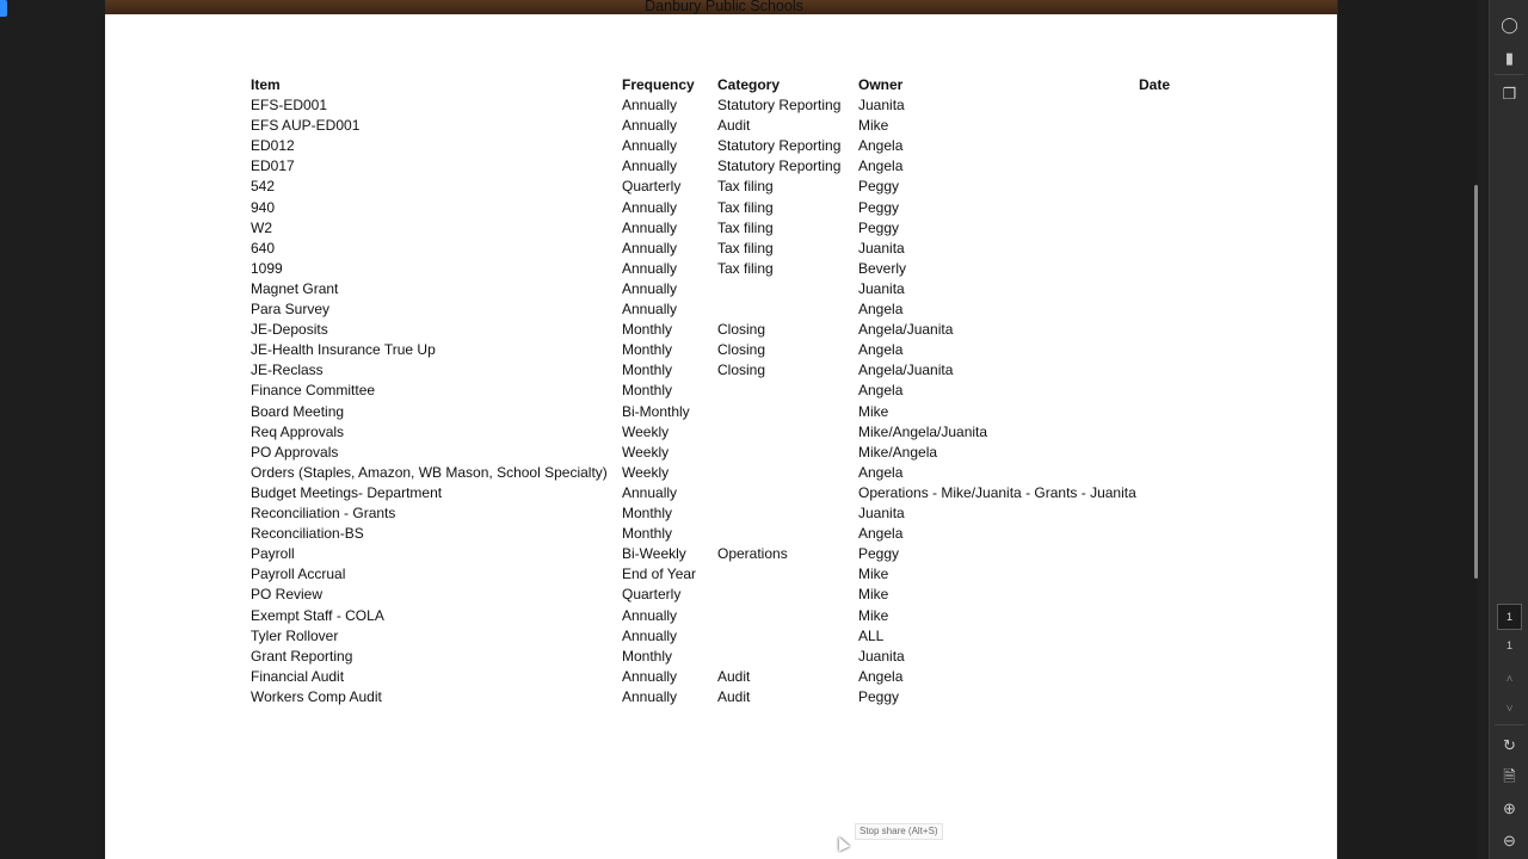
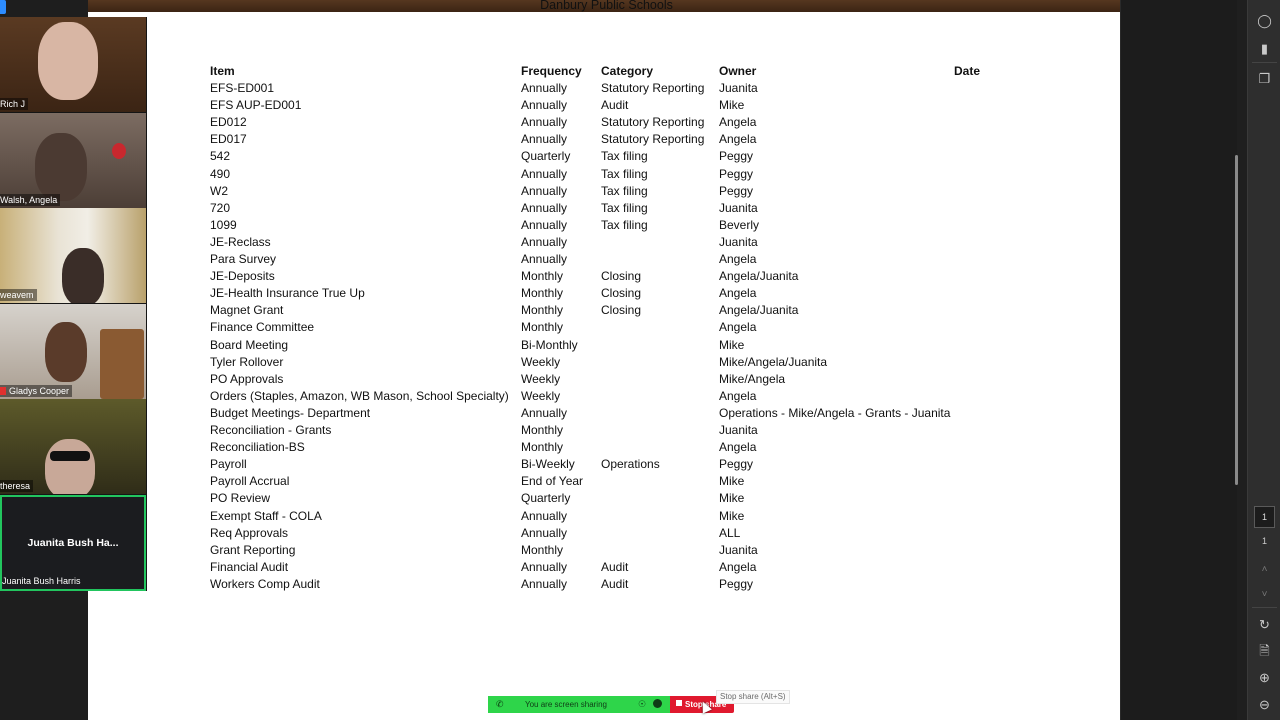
  Danbury Public Schools
  Item
  Frequency
  Category
  Owner
  Date
  EFS-ED001
  Annually
  Statutory Reporting
  Juanita
  EFS AUP-ED001
  Annually
  Audit
  Mike
  ED012
  Annually
  Statutory Reporting
  Angela
  ED017
  Annually
  Statutory Reporting
  Angela
  542
  Quarterly
  Tax filing
  Peggy
- 940
+ 490
  Annually
  Tax filing
  Peggy
  W2
  Annually
  Tax filing
  Peggy
- 640
+ 720
  Annually
  Tax filing
  Juanita
  1099
  Annually
  Tax filing
  Beverly
- Magnet Grant
+ JE-Reclass
  Annually
  Juanita
  Para Survey
  Annually
  Angela
  JE-Deposits
  Monthly
  Closing
  Angela/Juanita
  JE-Health Insurance True Up
  Monthly
  Closing
  Angela
- JE-Reclass
+ Magnet Grant
  Monthly
  Closing
  Angela/Juanita
  Finance Committee
  Monthly
  Angela
  Board Meeting
  Bi-Monthly
  Mike
- Req Approvals
+ Tyler Rollover
  Weekly
  Mike/Angela/Juanita
  PO Approvals
  Weekly
  Mike/Angela
  Orders (Staples, Amazon, WB Mason, School Specialty)
  Weekly
  Angela
  Budget Meetings- Department
  Annually
- Operations - Mike/Juanita - Grants - Juanita
+ Operations - Mike/Angela - Grants - Juanita
  Reconciliation - Grants
  Monthly
  Juanita
  Reconciliation-BS
  Monthly
  Angela
  Payroll
  Bi-Weekly
  Operations
  Peggy
  Payroll Accrual
  End of Year
  Mike
  PO Review
  Quarterly
  Mike
  Exempt Staff - COLA
  Annually
  Mike
- Tyler Rollover
+ Req Approvals
  Annually
  ALL
  Grant Reporting
  Monthly
  Juanita
  Financial Audit
  Annually
  Audit
  Angela
  Workers Comp Audit
  Annually
  Audit
  Peggy
  ◯
  ▮
  ❐
  1
  1
  ˄
  ˅
  ↻
  🗎
  ⊕
  ⊖
+ Rich J
+ Walsh, Angela
+ weavem
+ Gladys Cooper
+ theresa
+ Juanita Bush Ha...
+ Juanita Bush Harris
+ ✆
+ You are screen sharing
+ ☉
+ Stop share
  Stop share (Alt+S)
